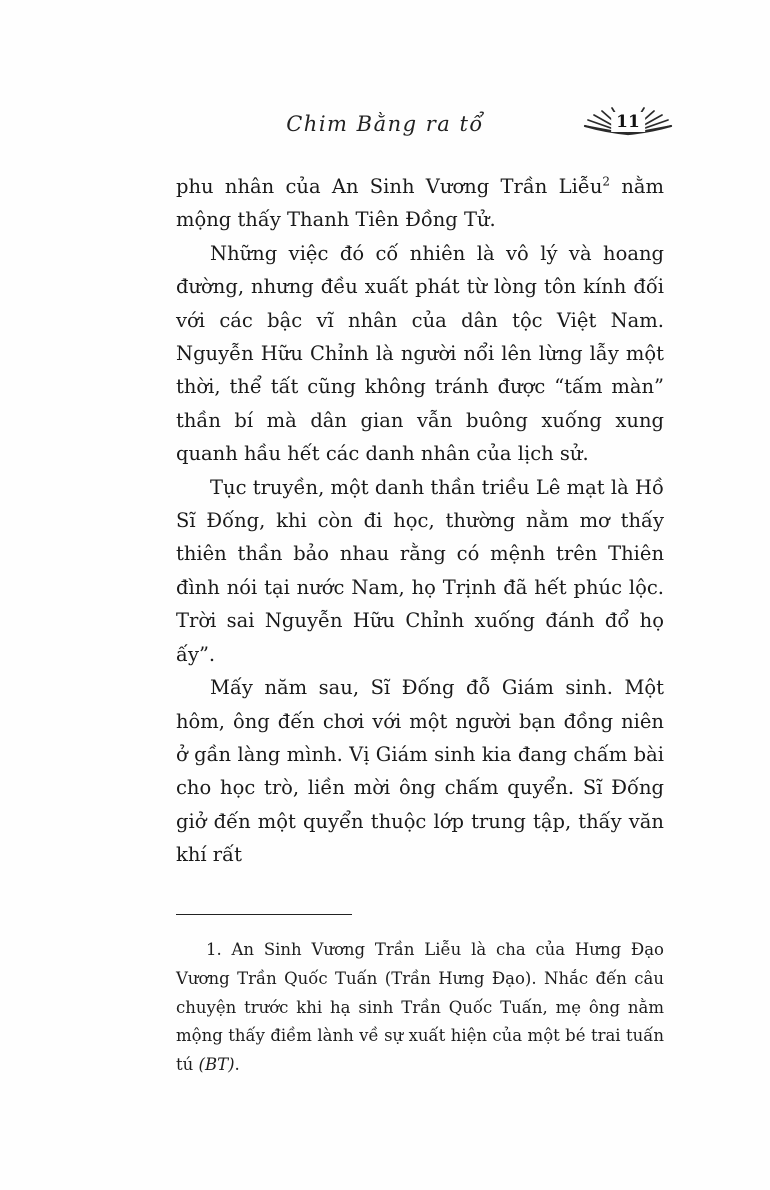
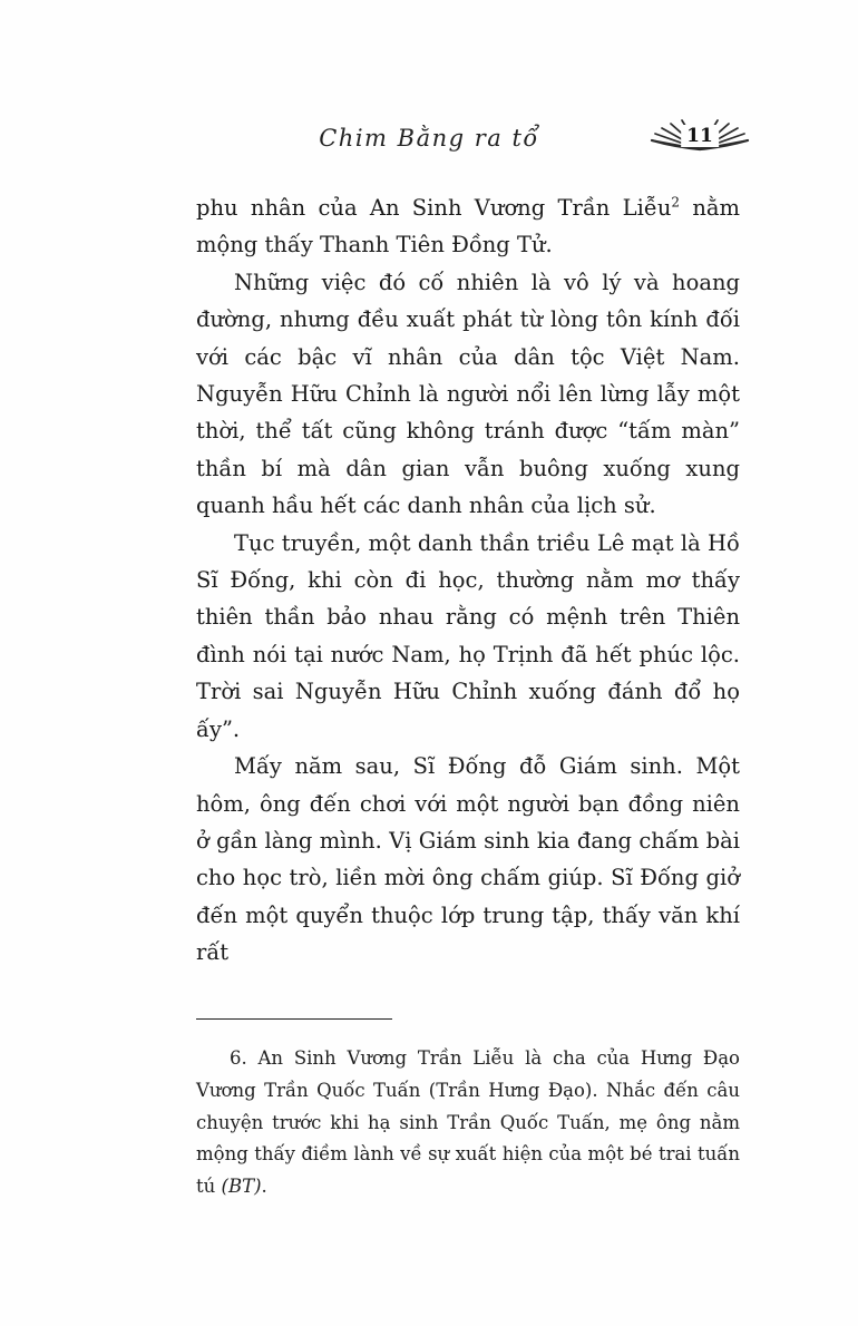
  Chim Bằng ra tổ
  11
  phu nhân của An Sinh Vương Trần Liễu2 nằm mộng thấy Thanh Tiên Đồng Tử.
  Những việc đó cố nhiên là vô lý và hoang đường, nhưng đều xuất phát từ lòng tôn kính đối với các bậc vĩ nhân của dân tộc Việt Nam. Nguyễn Hữu Chỉnh là người nổi lên lừng lẫy một thời, thể tất cũng không tránh được “tấm màn” thần bí mà dân gian vẫn buông xuống xung quanh hầu hết các danh nhân của lịch sử.
  Tục truyền, một danh thần triều Lê mạt là Hồ Sĩ Đống, khi còn đi học, thường nằm mơ thấy thiên thần bảo nhau rằng có mệnh trên Thiên đình nói tại nước Nam, họ Trịnh đã hết phúc lộc. Trời sai Nguyễn Hữu Chỉnh xuống đánh đổ họ ấy”.
- Mấy năm sau, Sĩ Đống đỗ Giám sinh. Một hôm, ông đến chơi với một người bạn đồng niên ở gần làng mình. Vị Giám sinh kia đang chấm bài cho học trò, liền mời ông chấm quyển. Sĩ Đống giở đến một quyển thuộc lớp trung tập, thấy văn khí rất
+ Mấy năm sau, Sĩ Đống đỗ Giám sinh. Một hôm, ông đến chơi với một người bạn đồng niên ở gần làng mình. Vị Giám sinh kia đang chấm bài cho học trò, liền mời ông chấm giúp. Sĩ Đống giở đến một quyển thuộc lớp trung tập, thấy văn khí rất
- 1. An Sinh Vương Trần Liễu là cha của Hưng Đạo Vương Trần Quốc Tuấn (Trần Hưng Đạo). Nhắc đến câu chuyện trước khi hạ sinh Trần Quốc Tuấn, mẹ ông nằm mộng thấy điềm lành về sự xuất hiện của một bé trai tuấn tú (BT).
+ 6. An Sinh Vương Trần Liễu là cha của Hưng Đạo Vương Trần Quốc Tuấn (Trần Hưng Đạo). Nhắc đến câu chuyện trước khi hạ sinh Trần Quốc Tuấn, mẹ ông nằm mộng thấy điềm lành về sự xuất hiện của một bé trai tuấn tú (BT).
